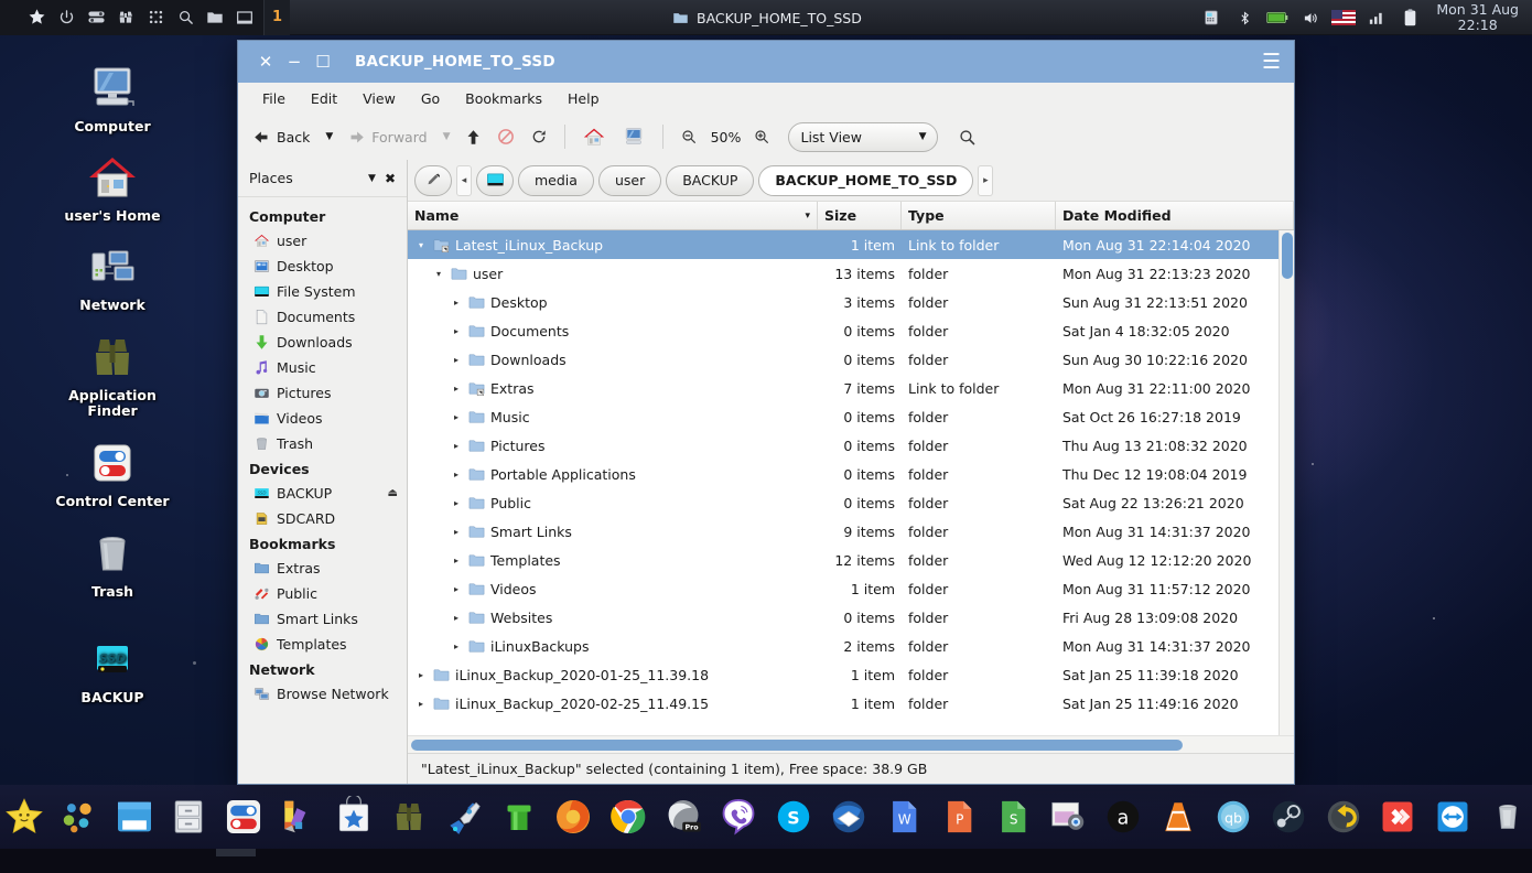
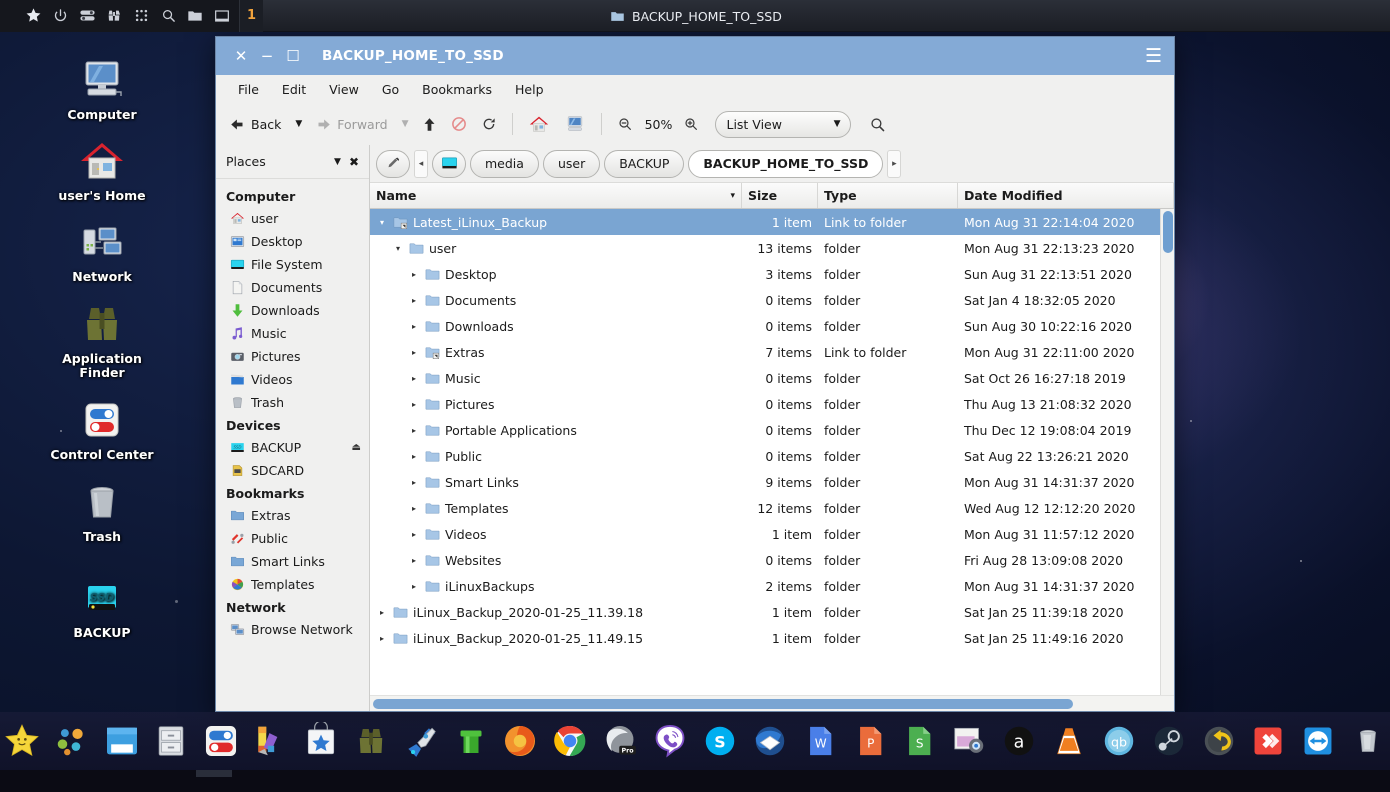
  1
  BACKUP_HOME_TO_SSD
- Mon 31 Aug
- 22:18
  Computer
  user's Home
  Network
  Application Finder
  Control Center
  Trash
  SSD
  BACKUP
  ✕
  −
  ☐
  BACKUP_HOME_TO_SSD
  ☰
  File
  Edit
  View
  Go
  Bookmarks
  Help
  Back
  ▼
  Forward
  ▼
  50%
  List View
  ▼
  Places
  ▼
  ✖
  Computer
  user
  Desktop
  File System
  Documents
  Downloads
  Music
  Pictures
  Videos
  Trash
  Devices
  BACKUP
  ⏏
  SDCARD
  Bookmarks
  Extras
  Public
  Smart Links
  Templates
  Network
  Browse Network
  ◂
  media
  user
  BACKUP
  BACKUP_HOME_TO_SSD
  ▸
  Name
  ▾
  Size
  Type
  Date Modified
  ▾
  Latest_iLinux_Backup
  1 item
  Link to folder
  Mon Aug 31 22:14:04 2020
  ▾
  user
  13 items
  folder
  Mon Aug 31 22:13:23 2020
  ▸
  Desktop
  3 items
  folder
  Sun Aug 31 22:13:51 2020
  ▸
  Documents
  0 items
  folder
  Sat Jan 4 18:32:05 2020
  ▸
  Downloads
  0 items
  folder
  Sun Aug 30 10:22:16 2020
  ▸
  Extras
  7 items
  Link to folder
  Mon Aug 31 22:11:00 2020
  ▸
  Music
  0 items
  folder
  Sat Oct 26 16:27:18 2019
  ▸
  Pictures
  0 items
  folder
  Thu Aug 13 21:08:32 2020
  ▸
  Portable Applications
  0 items
  folder
  Thu Dec 12 19:08:04 2019
  ▸
  Public
  0 items
  folder
  Sat Aug 22 13:26:21 2020
  ▸
  Smart Links
  9 items
  folder
  Mon Aug 31 14:31:37 2020
  ▸
  Templates
  12 items
  folder
  Wed Aug 12 12:12:20 2020
  ▸
  Videos
  1 item
  folder
  Mon Aug 31 11:57:12 2020
  ▸
  Websites
  0 items
  folder
  Fri Aug 28 13:09:08 2020
  ▸
  iLinuxBackups
  2 items
  folder
  Mon Aug 31 14:31:37 2020
  ▸
  iLinux_Backup_2020-01-25_11.39.18
  1 item
  folder
  Sat Jan 25 11:39:18 2020
  ▸
- iLinux_Backup_2020-02-25_11.49.15
+ iLinux_Backup_2020-01-25_11.49.15
  1 item
  folder
  Sat Jan 25 11:49:16 2020
- "Latest_iLinux_Backup" selected (containing 1 item), Free space: 38.9 GB
  S
  W
  P
  S
  a
  qb
